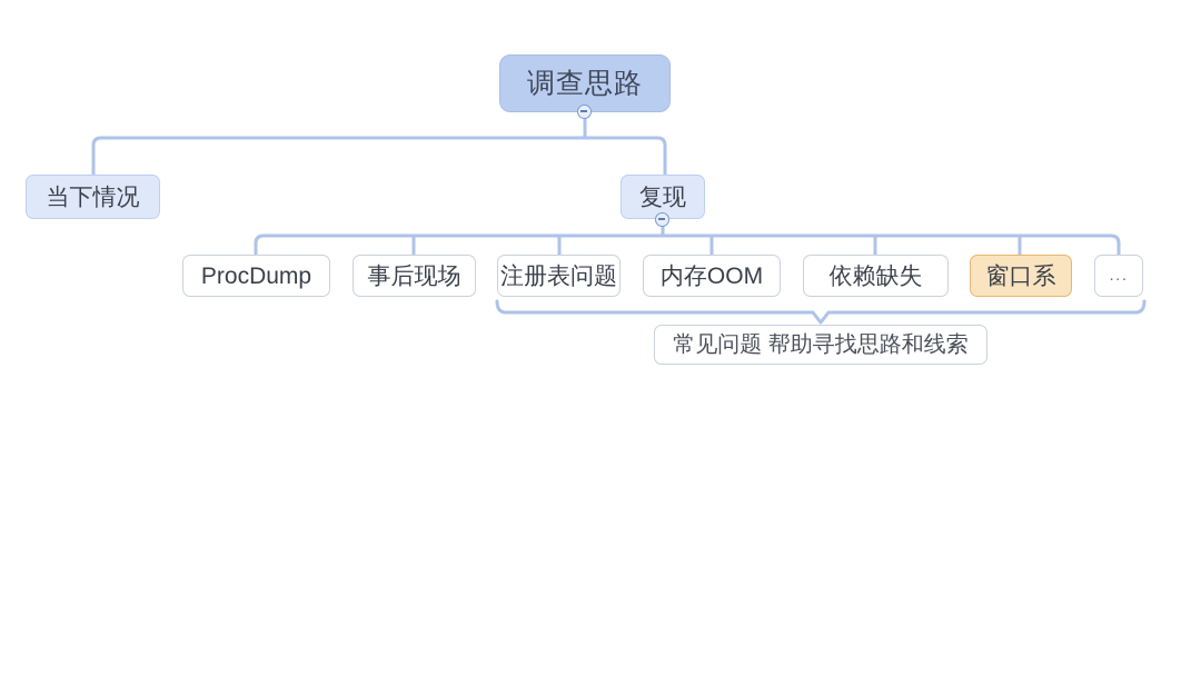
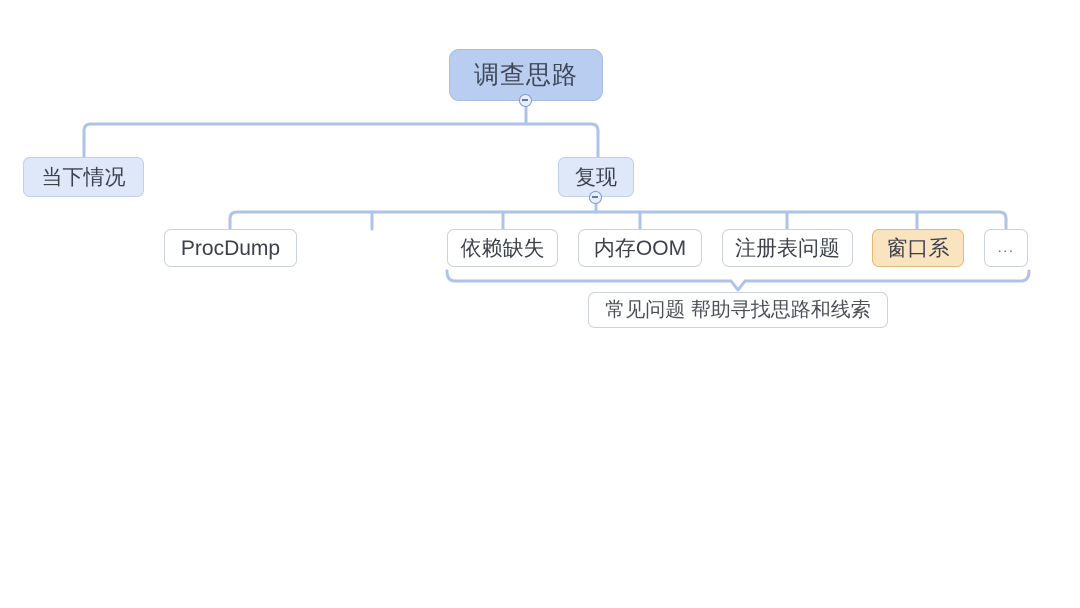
  调查思路
  当下情况
  复现
  ProcDump
- 事后现场
- 注册表问题
+ 依赖缺失
  内存OOM
- 依赖缺失
+ 注册表问题
  窗口系
  ...
  常见问题 帮助寻找思路和线索
